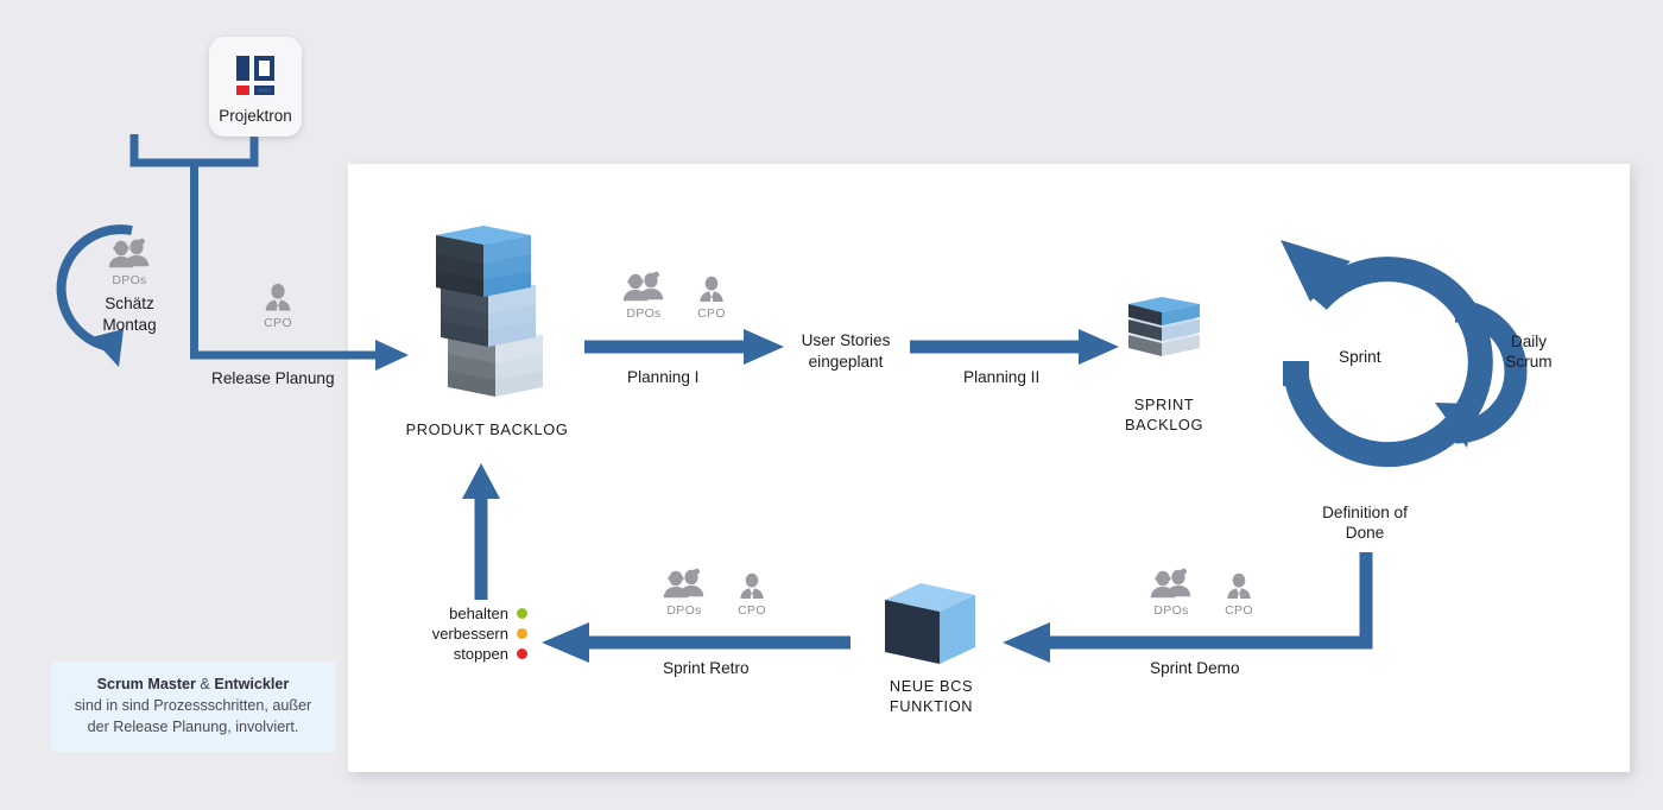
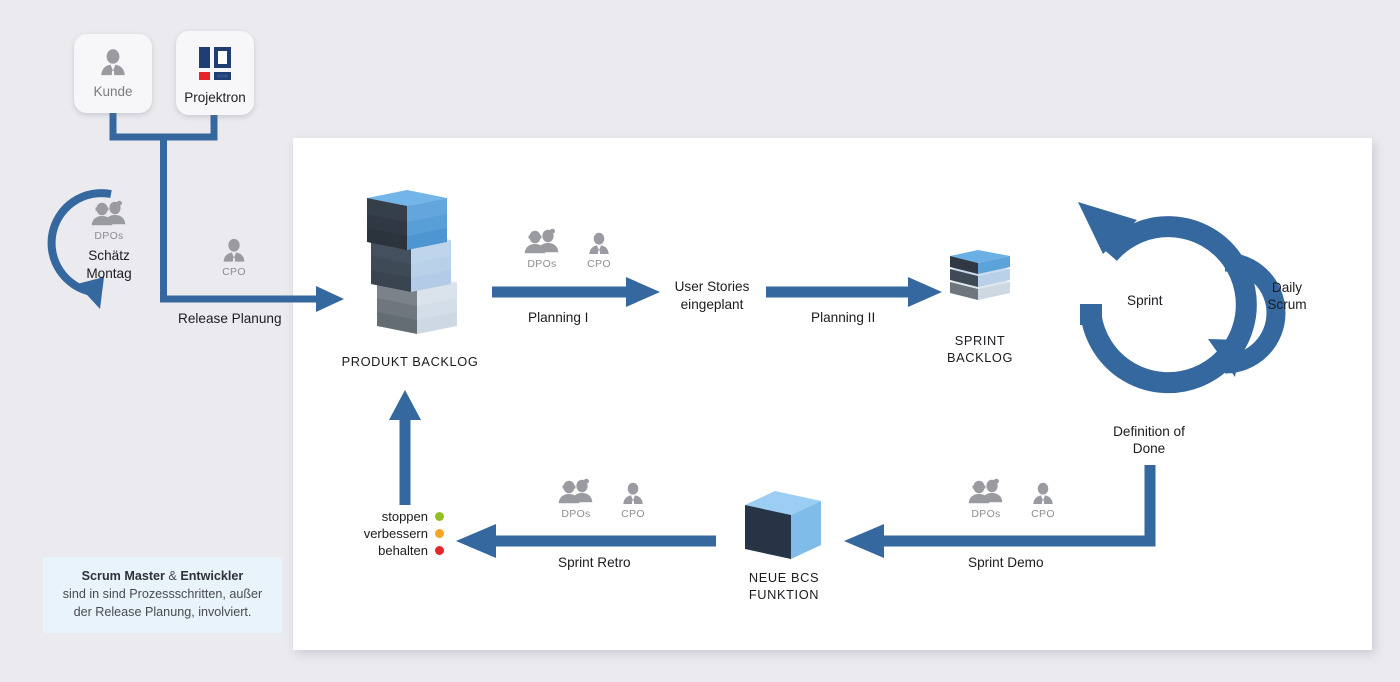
+ Kunde
  Projektron
  DPOs
  Schätz
  Montag
  CPO
  Release Planung
  PRODUKT BACKLOG
  DPOs
  CPO
  Planning I
  User Stories
  eingeplant
  Planning II
  SPRINT
  BACKLOG
  Sprint
  Daily
  Scrum
  Definition of
  Done
  DPOs
  CPO
  Sprint Demo
  NEUE BCS
  FUNKTION
  DPOs
  CPO
  Sprint Retro
- behalten
+ stoppen
  verbessern
- stoppen
+ behalten
  Scrum Master & Entwickler
  sind in sind Prozessschritten, außer
  der Release Planung, involviert.
